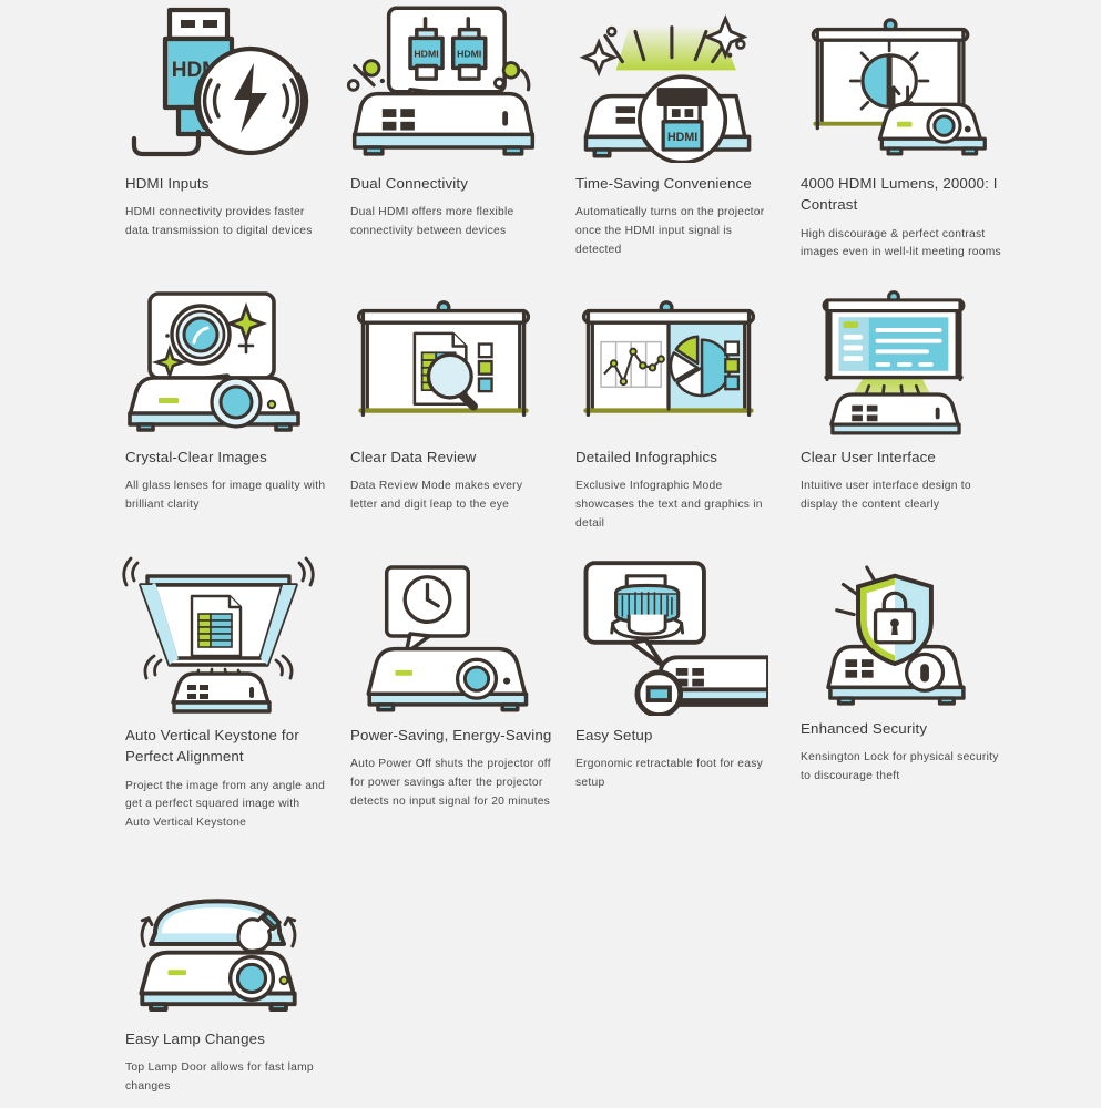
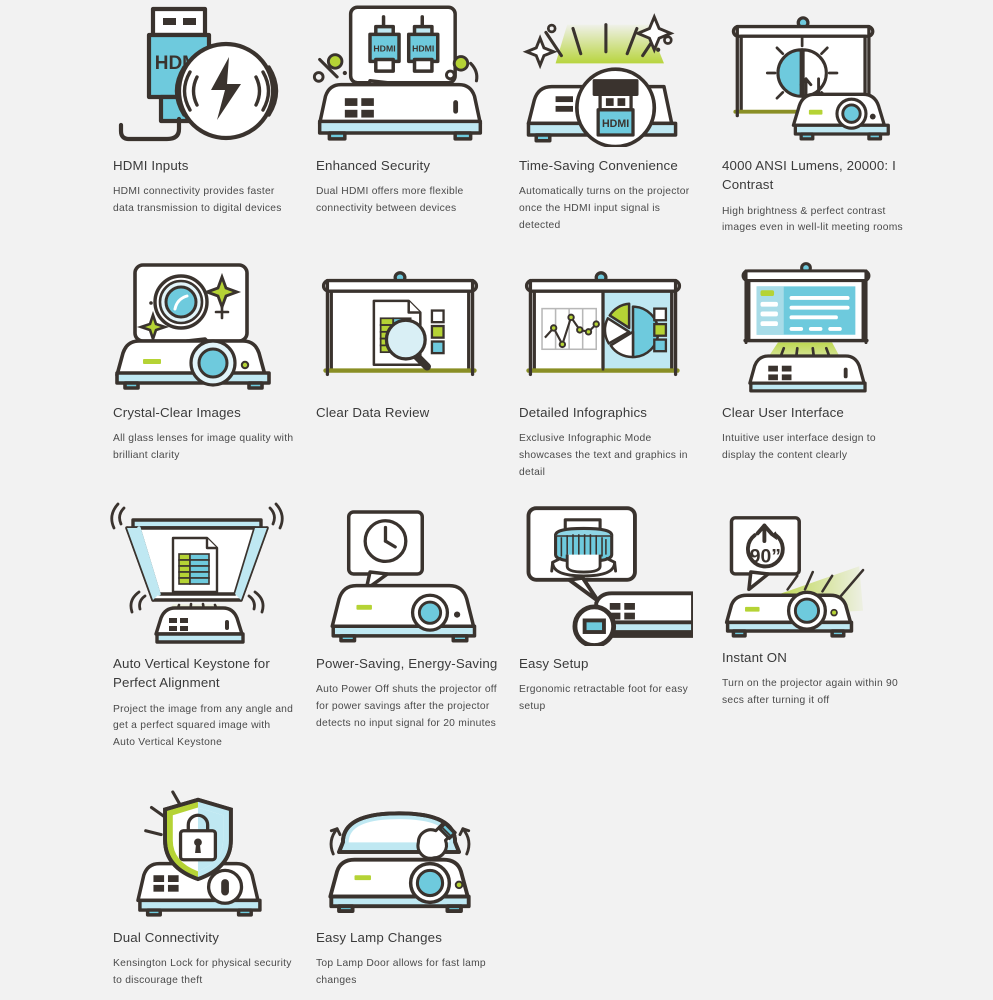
  HDMI Inputs
  HDMI connectivity provides faster data transmission to digital devices
  HDMI
  HDMI
- Dual Connectivity
+ Enhanced Security
  Dual HDMI offers more flexible connectivity between devices
  HDMI
  Time-Saving Convenience
  Automatically turns on the projector once the HDMI input signal is detected
- 4000 HDMI Lumens, 20000: I Contrast
+ 4000 ANSI Lumens, 20000: I Contrast
- High discourage & perfect contrast images even in well-lit meeting rooms
+ High brightness & perfect contrast images even in well-lit meeting rooms
  Crystal-Clear Images
  All glass lenses for image quality with brilliant clarity
  Clear Data Review
- Data Review Mode makes every letter and digit leap to the eye
  Detailed Infographics
  Exclusive Infographic Mode showcases the text and graphics in detail
  Clear User Interface
  Intuitive user interface design to display the content clearly
  Auto Vertical Keystone for Perfect Alignment
  Project the image from any angle and get a perfect squared image with Auto Vertical Keystone
  Power-Saving, Energy-Saving
  Auto Power Off shuts the projector off for power savings after the projector detects no input signal for 20 minutes
  Easy Setup
  Ergonomic retractable foot for easy setup
+ 90”
+ Instant ON
+ Turn on the projector again within 90 secs after turning it off
- Enhanced Security
+ Dual Connectivity
  Kensington Lock for physical security to discourage theft
  Easy Lamp Changes
  Top Lamp Door allows for fast lamp changes
